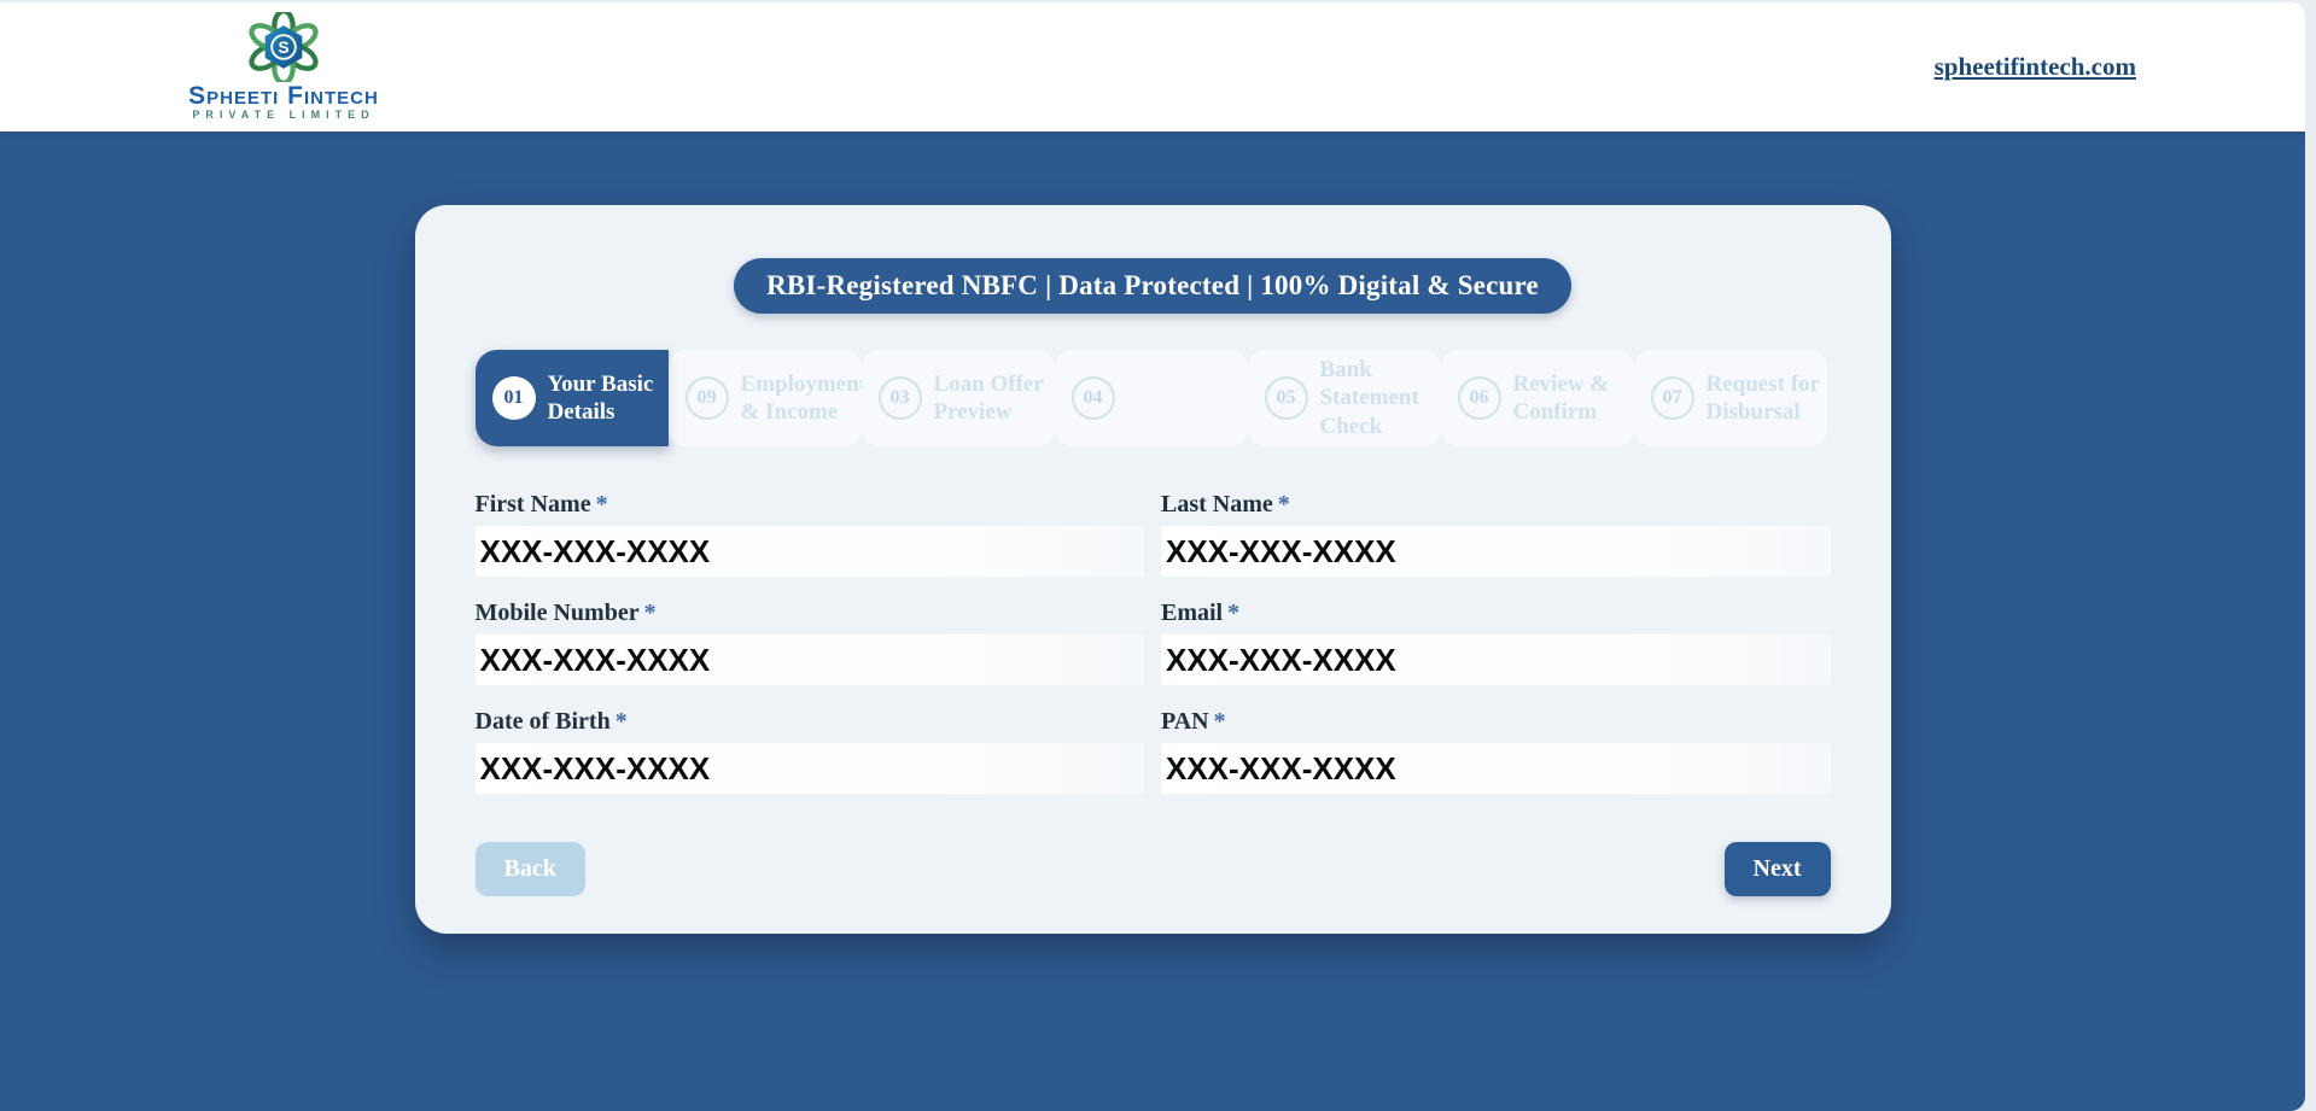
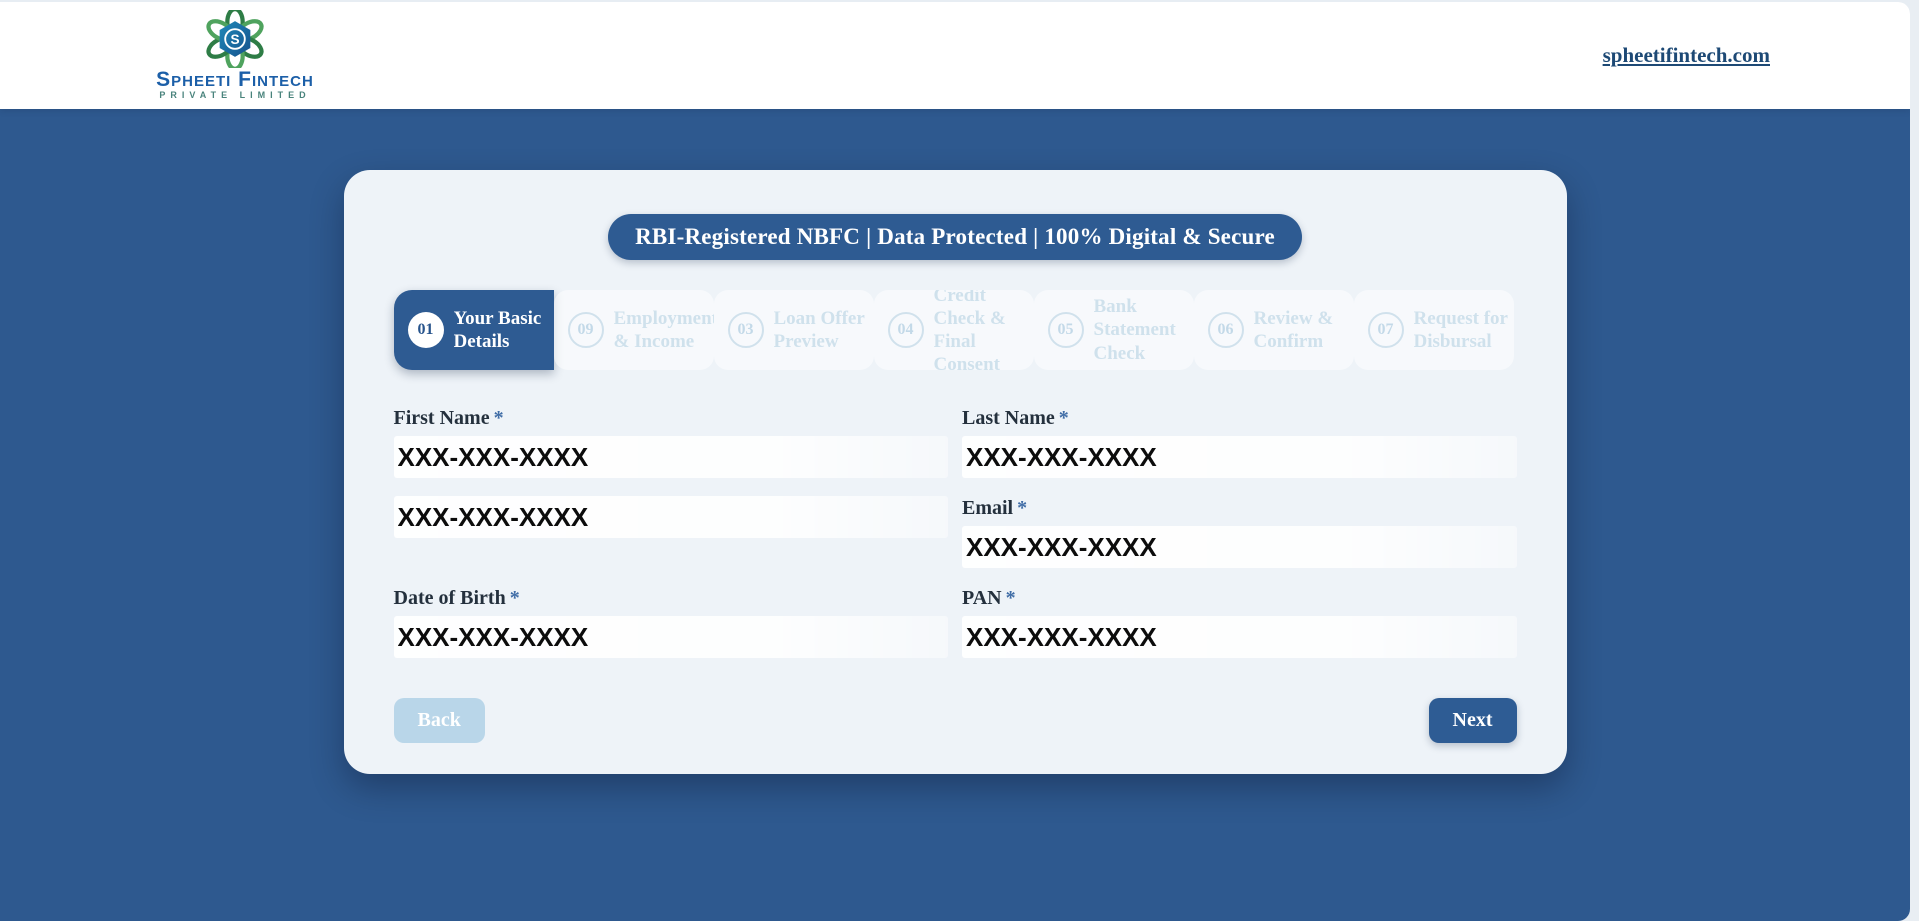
  S
  Spheeti Fintech
  PRIVATE LIMITED
  spheetifintech.com
  RBI-Registered NBFC | Data Protected | 100% Digital & Secure
  01
  Your Basic Details
  09
  Employmen & Income
  03
  Loan Offer Preview
  04
+ Credit Check & Final Consent
  05
  Bank Statement Check
  06
  Review & Confirm
  07
  Request for Disbursal
  First Name *
  XXX-XXX-XXXX
  Last Name *
  XXX-XXX-XXXX
- Mobile Number *
  XXX-XXX-XXXX
  Email *
  XXX-XXX-XXXX
  Date of Birth *
  XXX-XXX-XXXX
  PAN *
  XXX-XXX-XXXX
  Back
  Next
